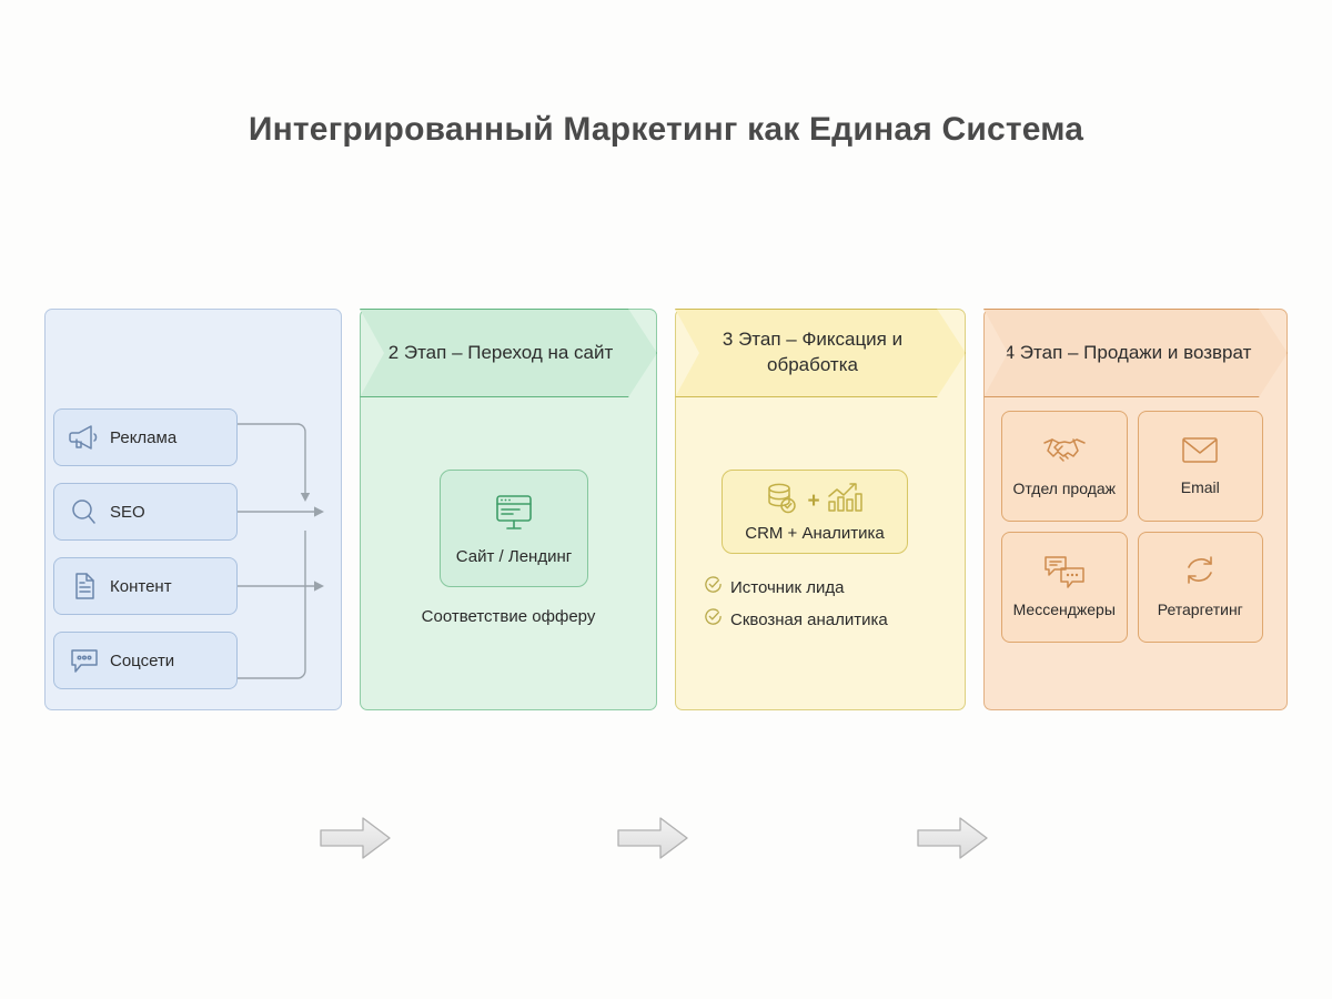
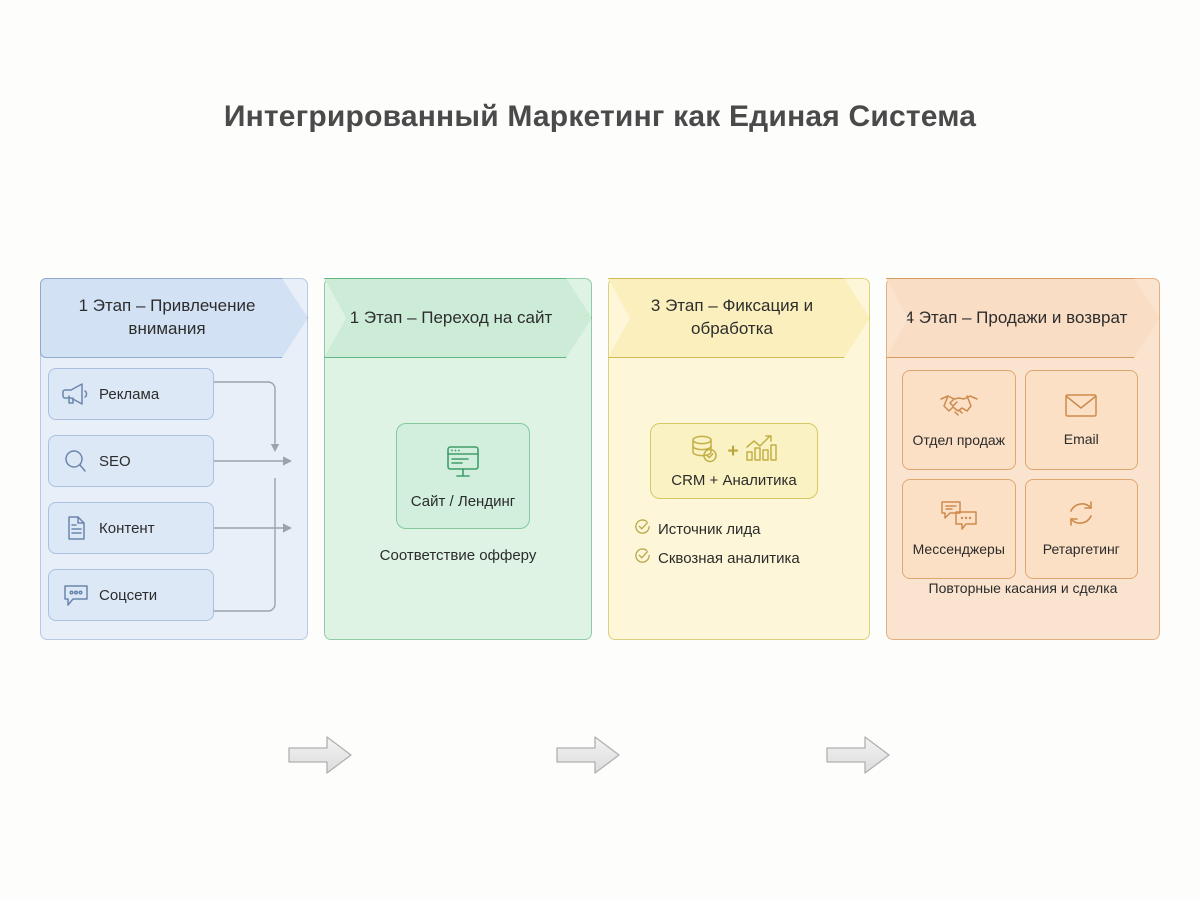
  Интегрированный Маркетинг как Единая Система
+ 1 Этап – Привлечение внимания
  Реклама
  SEO
  Контент
  Соцсети
- 2 Этап – Переход на сайт
+ 1 Этап – Переход на сайт
  Сайт / Лендинг
  Соответствие офферу
  3 Этап – Фиксация и обработка
  +
  CRM + Аналитика
  Источник лида
  Сквозная аналитика
  4 Этап – Продажи и возврат
  Отдел продаж
  Email
  Мессенджеры
  Ретаргетинг
+ Повторные касания и сделка
